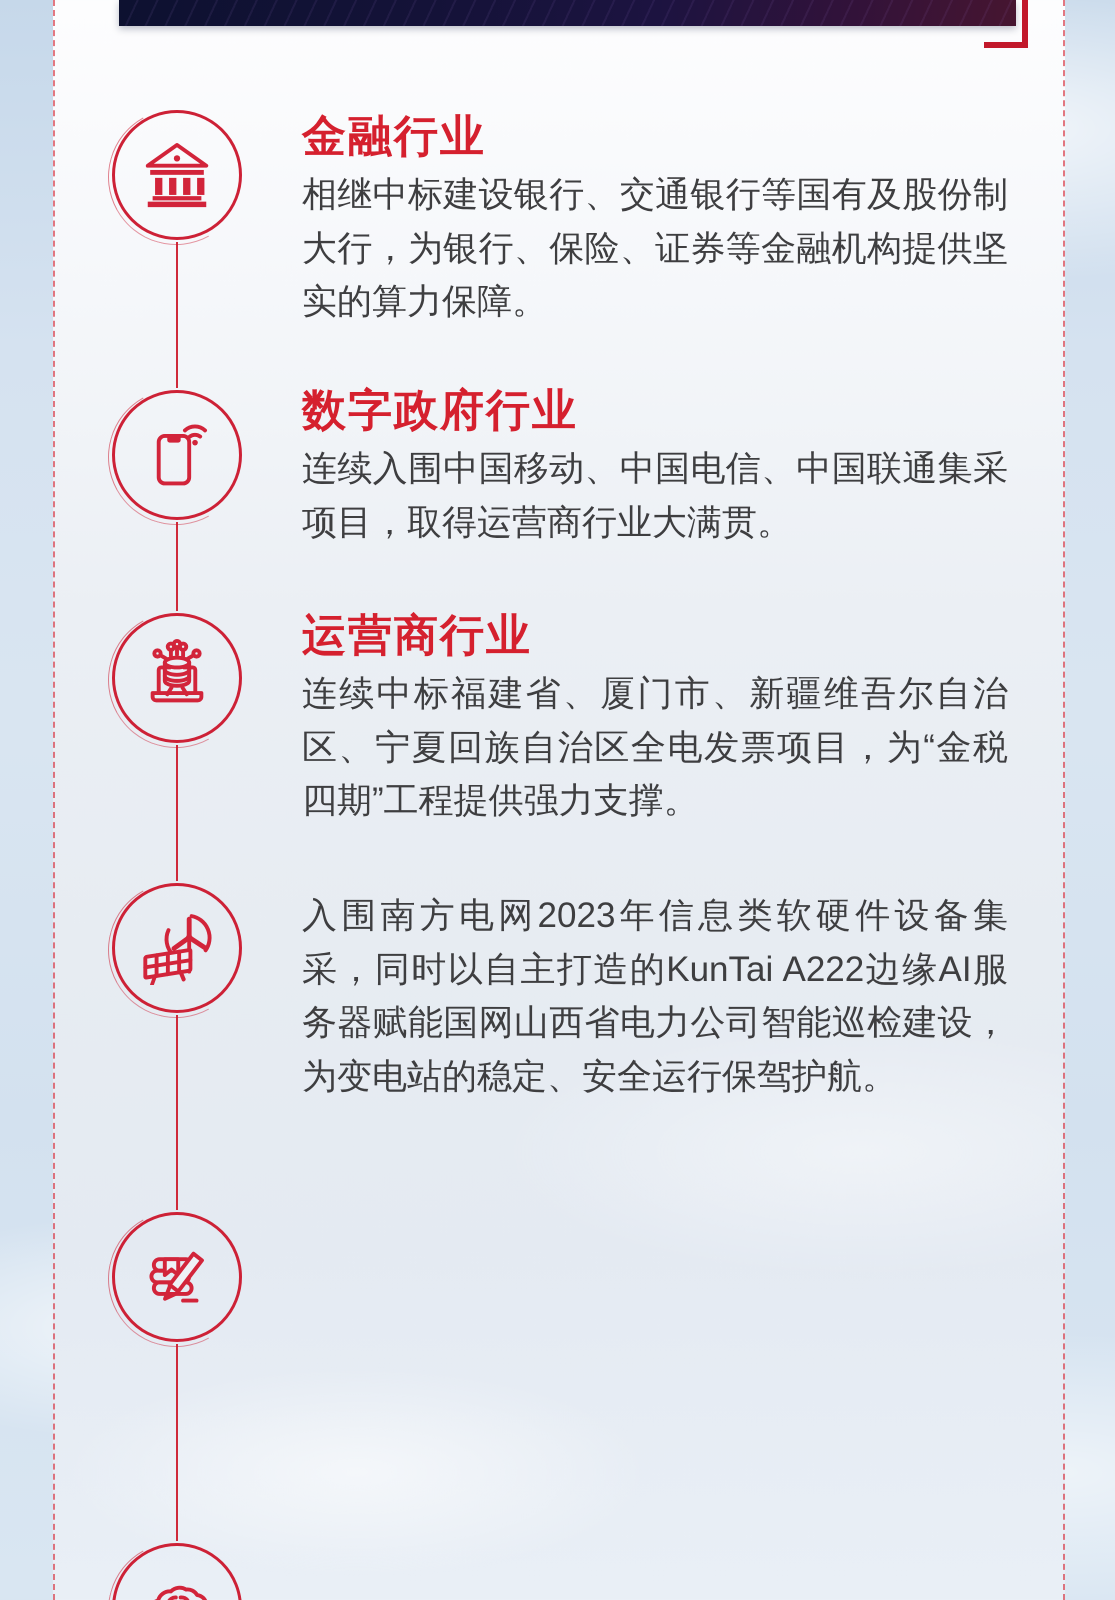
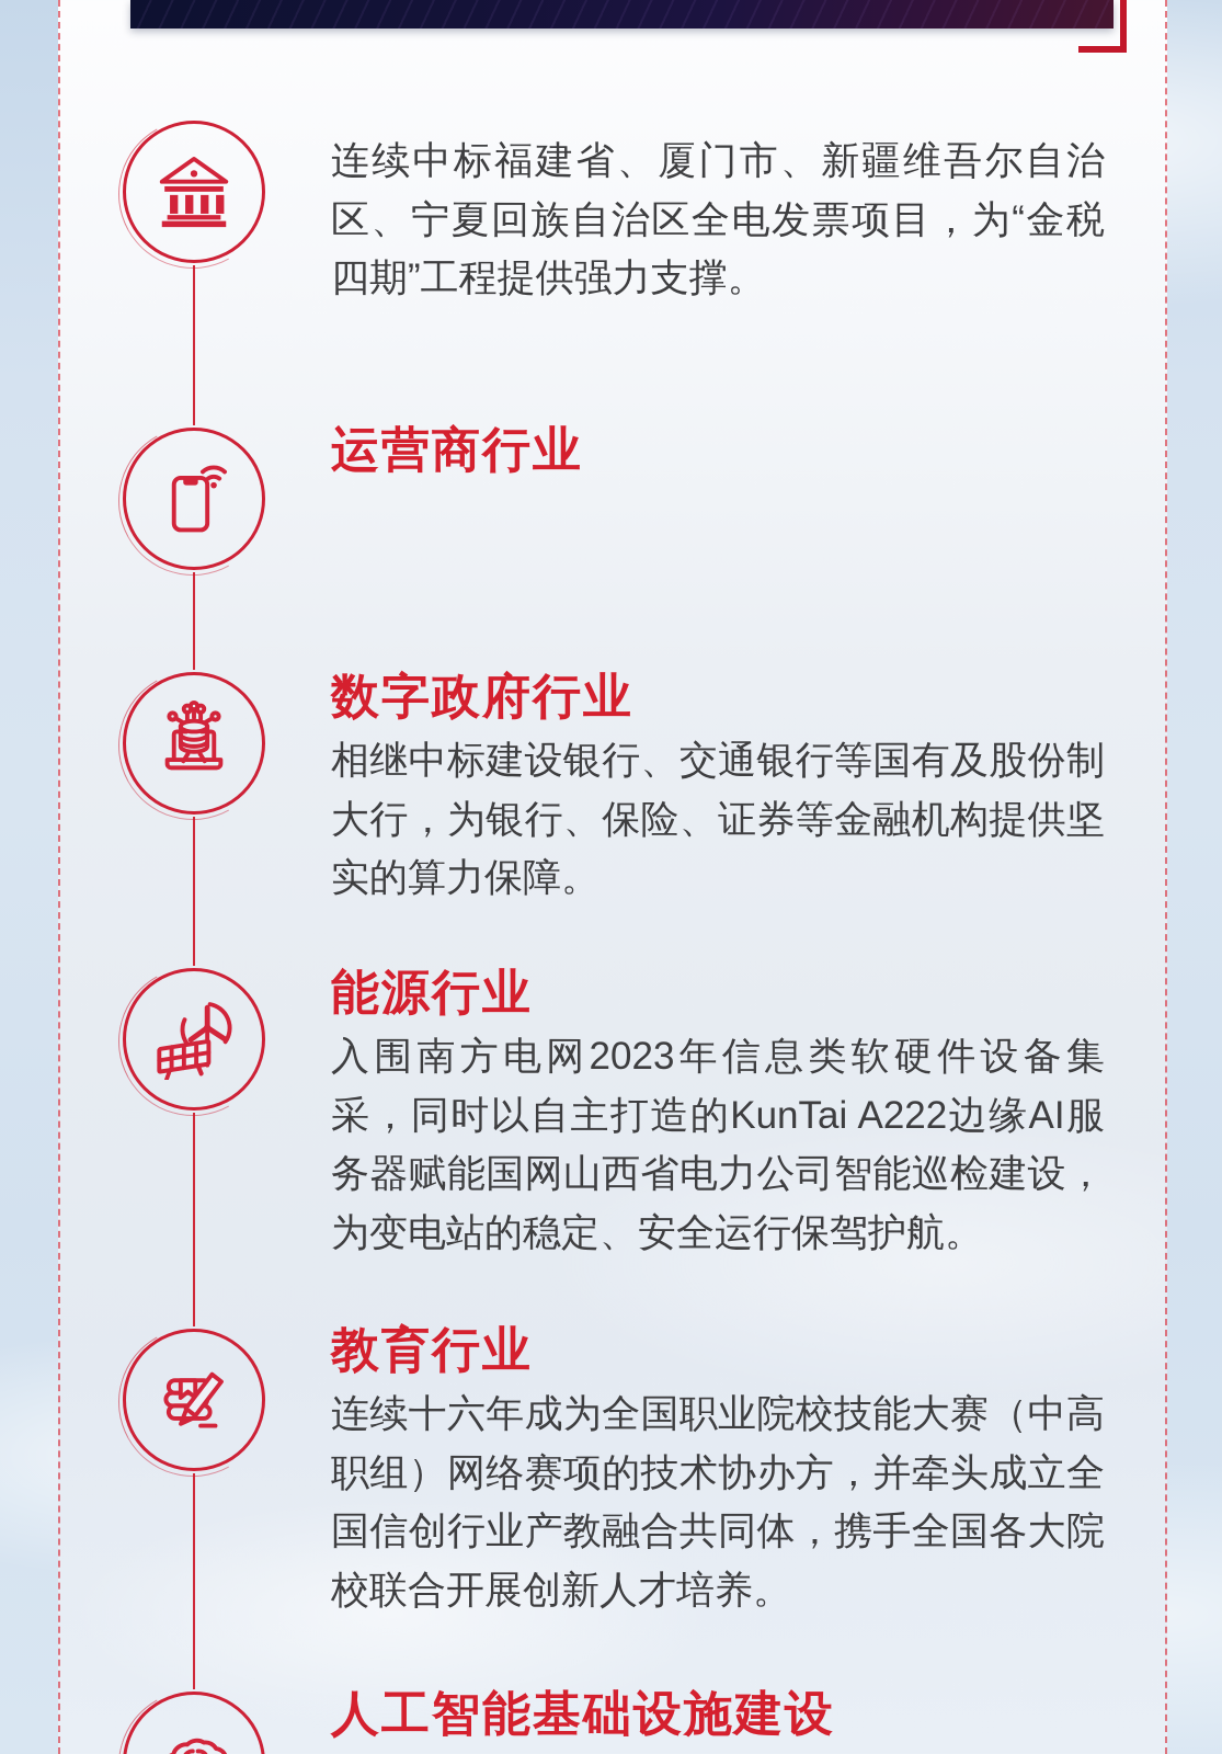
- 金融行业
- 相继中标建设银行、交通银行等国有及股份制大行，为银行、保险、证券等金融机构提供坚实的算力保障。
+ 连续中标福建省、厦门市、新疆维吾尔自治区、宁夏回族自治区全电发票项目，为“金税四期”工程提供强力支撑。
- 数字政府行业
+ 运营商行业
- 连续入围中国移动、中国电信、中国联通集采项目，取得运营商行业大满贯。
- 运营商行业
+ 数字政府行业
- 连续中标福建省、厦门市、新疆维吾尔自治区、宁夏回族自治区全电发票项目，为“金税四期”工程提供强力支撑。
+ 相继中标建设银行、交通银行等国有及股份制大行，为银行、保险、证券等金融机构提供坚实的算力保障。
+ 能源行业
  入围南方电网2023年信息类软硬件设备集采，同时以自主打造的KunTai A222边缘AI服务器赋能国网山西省电力公司智能巡检建设，为变电站的稳定、安全运行保驾护航。
+ 教育行业
+ 连续十六年成为全国职业院校技能大赛（中高职组）网络赛项的技术协办方，并牵头成立全国信创行业产教融合共同体，携手全国各大院校联合开展创新人才培养。
+ 人工智能基础设施建设
